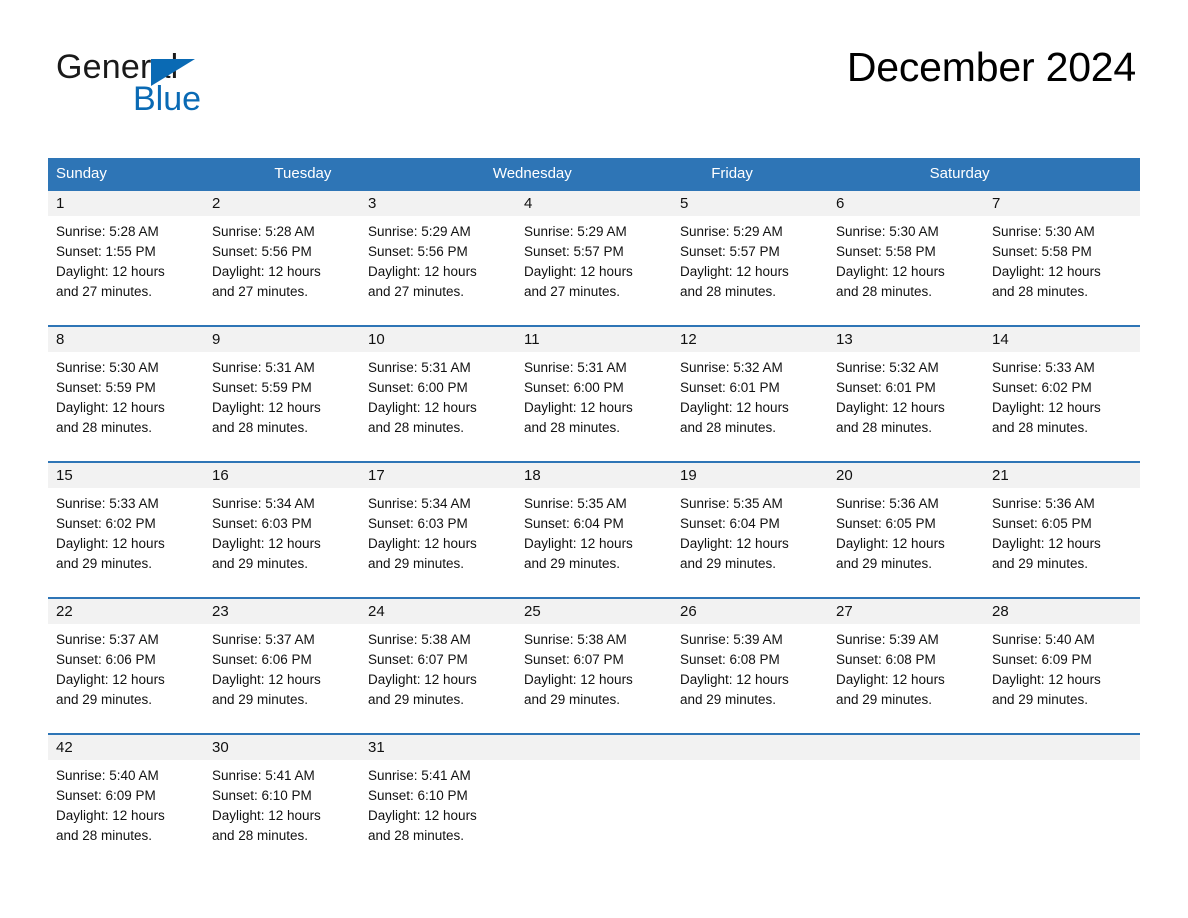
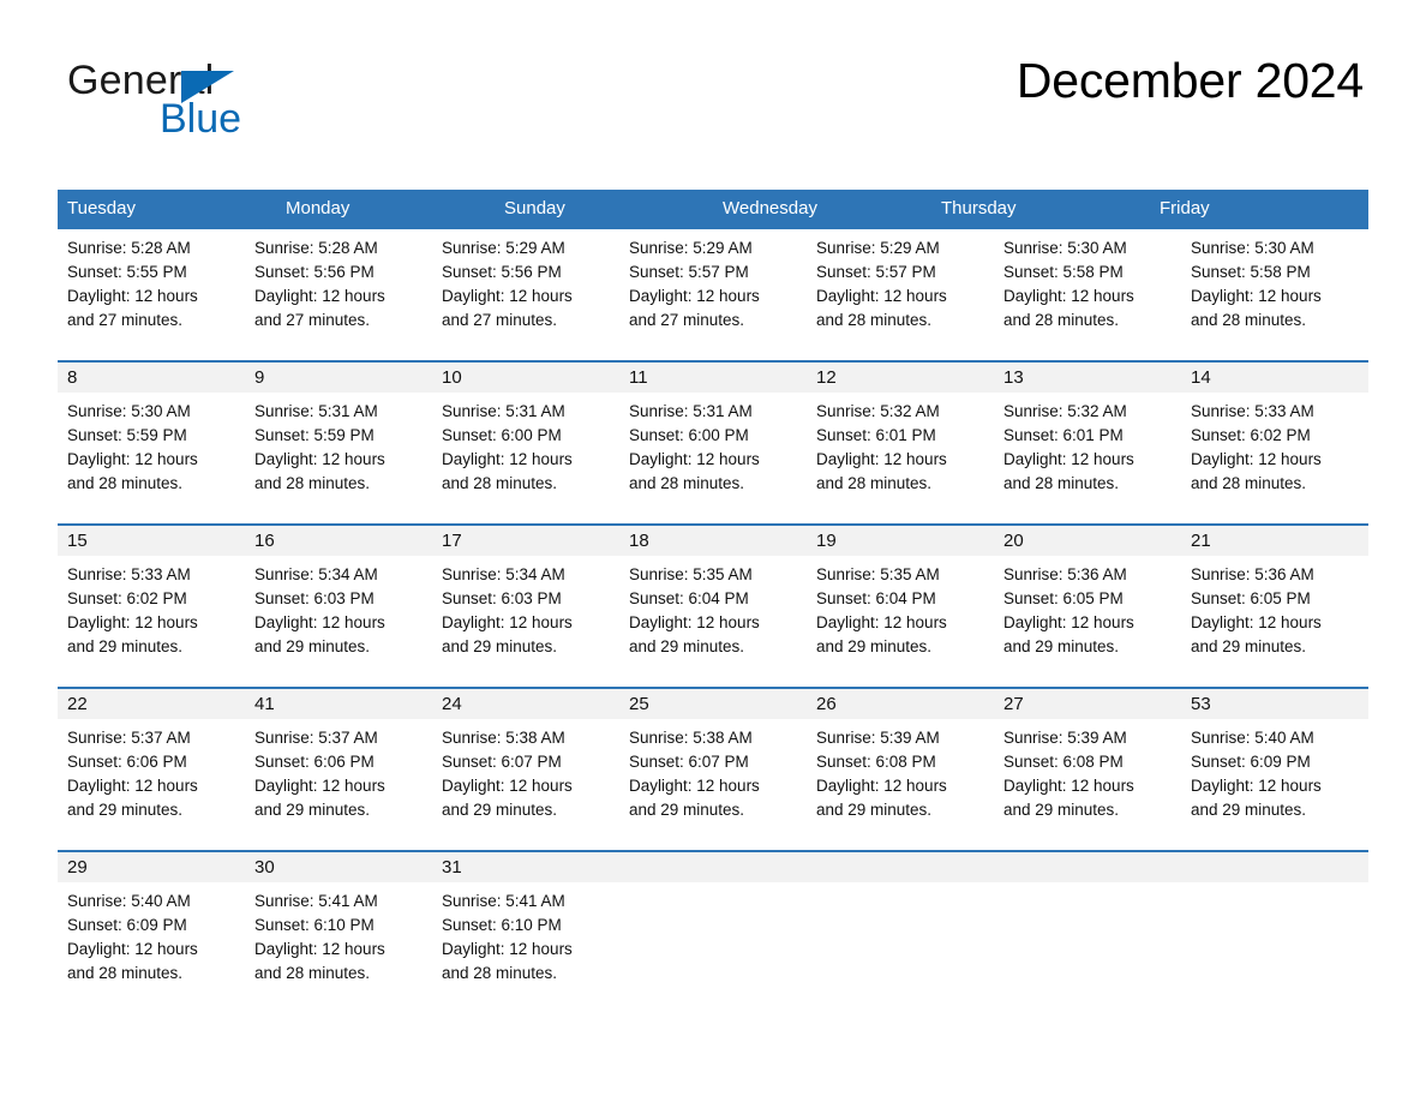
  General
  Blue
  December 2024
- Sunday
+ Tuesday
+ Monday
- Tuesday
+ Sunday
  Wednesday
+ Thursday
  Friday
- Saturday
- 1
- 2
- 3
- 4
- 5
- 6
- 7
  Sunrise: 5:28 AM
- Sunset: 1:55 PM
+ Sunset: 5:55 PM
  Daylight: 12 hours
  and 27 minutes.
  Sunrise: 5:28 AM
  Sunset: 5:56 PM
  Daylight: 12 hours
  and 27 minutes.
  Sunrise: 5:29 AM
  Sunset: 5:56 PM
  Daylight: 12 hours
  and 27 minutes.
  Sunrise: 5:29 AM
  Sunset: 5:57 PM
  Daylight: 12 hours
  and 27 minutes.
  Sunrise: 5:29 AM
  Sunset: 5:57 PM
  Daylight: 12 hours
  and 28 minutes.
  Sunrise: 5:30 AM
  Sunset: 5:58 PM
  Daylight: 12 hours
  and 28 minutes.
  Sunrise: 5:30 AM
  Sunset: 5:58 PM
  Daylight: 12 hours
  and 28 minutes.
  8
  9
  10
  11
  12
  13
  14
  Sunrise: 5:30 AM
  Sunset: 5:59 PM
  Daylight: 12 hours
  and 28 minutes.
  Sunrise: 5:31 AM
  Sunset: 5:59 PM
  Daylight: 12 hours
  and 28 minutes.
  Sunrise: 5:31 AM
  Sunset: 6:00 PM
  Daylight: 12 hours
  and 28 minutes.
  Sunrise: 5:31 AM
  Sunset: 6:00 PM
  Daylight: 12 hours
  and 28 minutes.
  Sunrise: 5:32 AM
  Sunset: 6:01 PM
  Daylight: 12 hours
  and 28 minutes.
  Sunrise: 5:32 AM
  Sunset: 6:01 PM
  Daylight: 12 hours
  and 28 minutes.
  Sunrise: 5:33 AM
  Sunset: 6:02 PM
  Daylight: 12 hours
  and 28 minutes.
  15
  16
  17
  18
  19
  20
  21
  Sunrise: 5:33 AM
  Sunset: 6:02 PM
  Daylight: 12 hours
  and 29 minutes.
  Sunrise: 5:34 AM
  Sunset: 6:03 PM
  Daylight: 12 hours
  and 29 minutes.
  Sunrise: 5:34 AM
  Sunset: 6:03 PM
  Daylight: 12 hours
  and 29 minutes.
  Sunrise: 5:35 AM
  Sunset: 6:04 PM
  Daylight: 12 hours
  and 29 minutes.
  Sunrise: 5:35 AM
  Sunset: 6:04 PM
  Daylight: 12 hours
  and 29 minutes.
  Sunrise: 5:36 AM
  Sunset: 6:05 PM
  Daylight: 12 hours
  and 29 minutes.
  Sunrise: 5:36 AM
  Sunset: 6:05 PM
  Daylight: 12 hours
  and 29 minutes.
  22
- 23
+ 41
  24
  25
  26
  27
- 28
+ 53
  Sunrise: 5:37 AM
  Sunset: 6:06 PM
  Daylight: 12 hours
  and 29 minutes.
  Sunrise: 5:37 AM
  Sunset: 6:06 PM
  Daylight: 12 hours
  and 29 minutes.
  Sunrise: 5:38 AM
  Sunset: 6:07 PM
  Daylight: 12 hours
  and 29 minutes.
  Sunrise: 5:38 AM
  Sunset: 6:07 PM
  Daylight: 12 hours
  and 29 minutes.
  Sunrise: 5:39 AM
  Sunset: 6:08 PM
  Daylight: 12 hours
  and 29 minutes.
  Sunrise: 5:39 AM
  Sunset: 6:08 PM
  Daylight: 12 hours
  and 29 minutes.
  Sunrise: 5:40 AM
  Sunset: 6:09 PM
  Daylight: 12 hours
  and 29 minutes.
- 42
+ 29
  30
  31
  Sunrise: 5:40 AM
  Sunset: 6:09 PM
  Daylight: 12 hours
  and 28 minutes.
  Sunrise: 5:41 AM
  Sunset: 6:10 PM
  Daylight: 12 hours
  and 28 minutes.
  Sunrise: 5:41 AM
  Sunset: 6:10 PM
  Daylight: 12 hours
  and 28 minutes.
